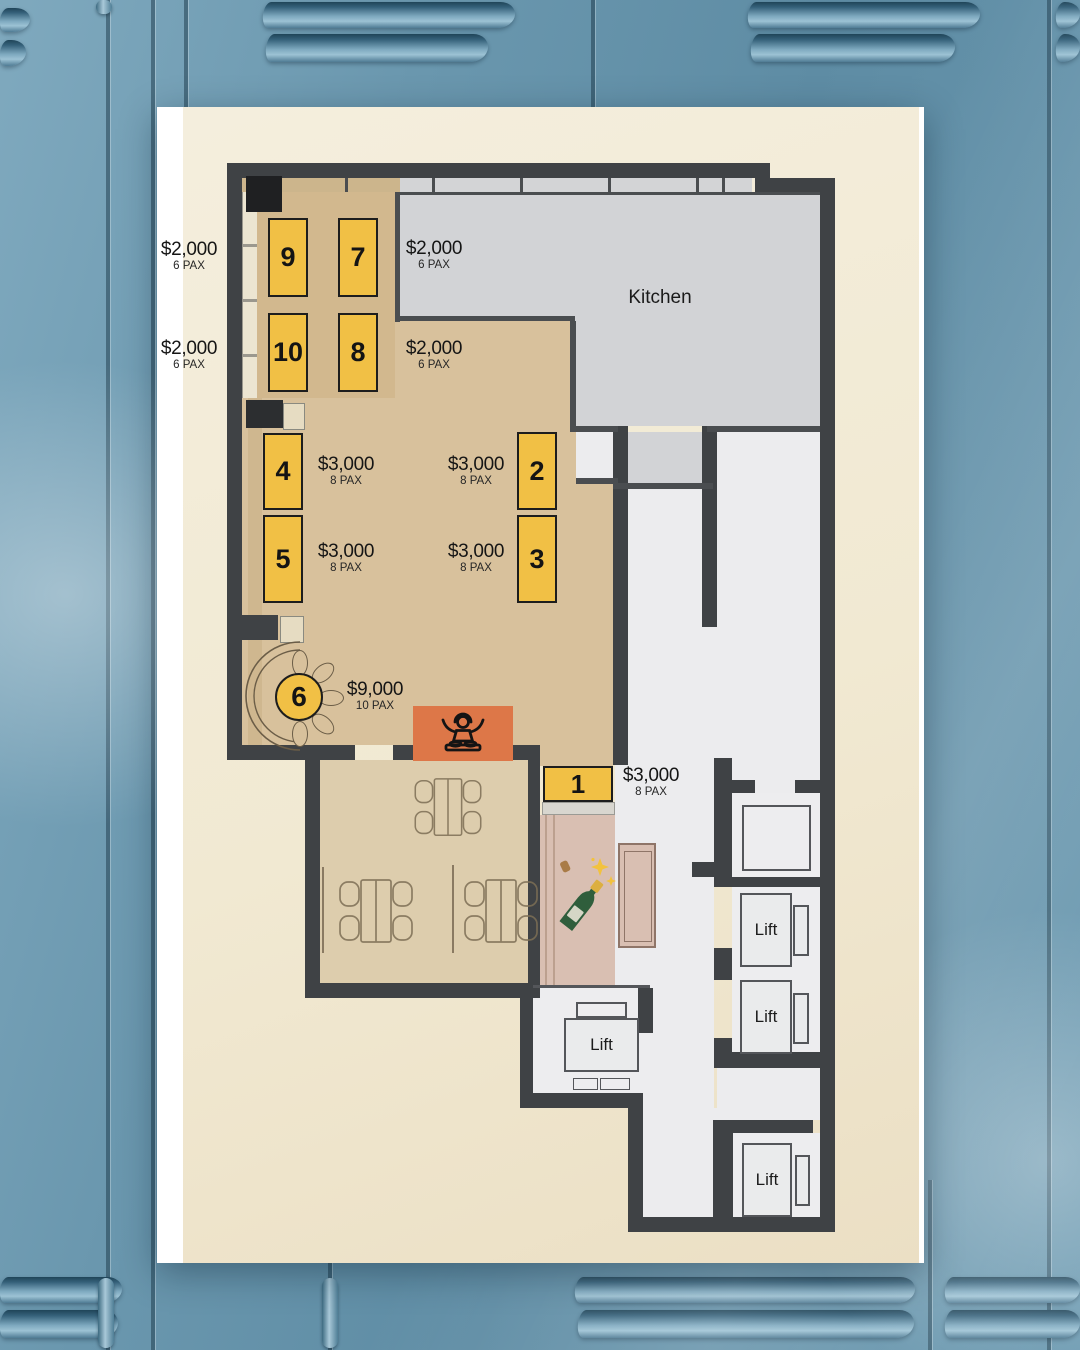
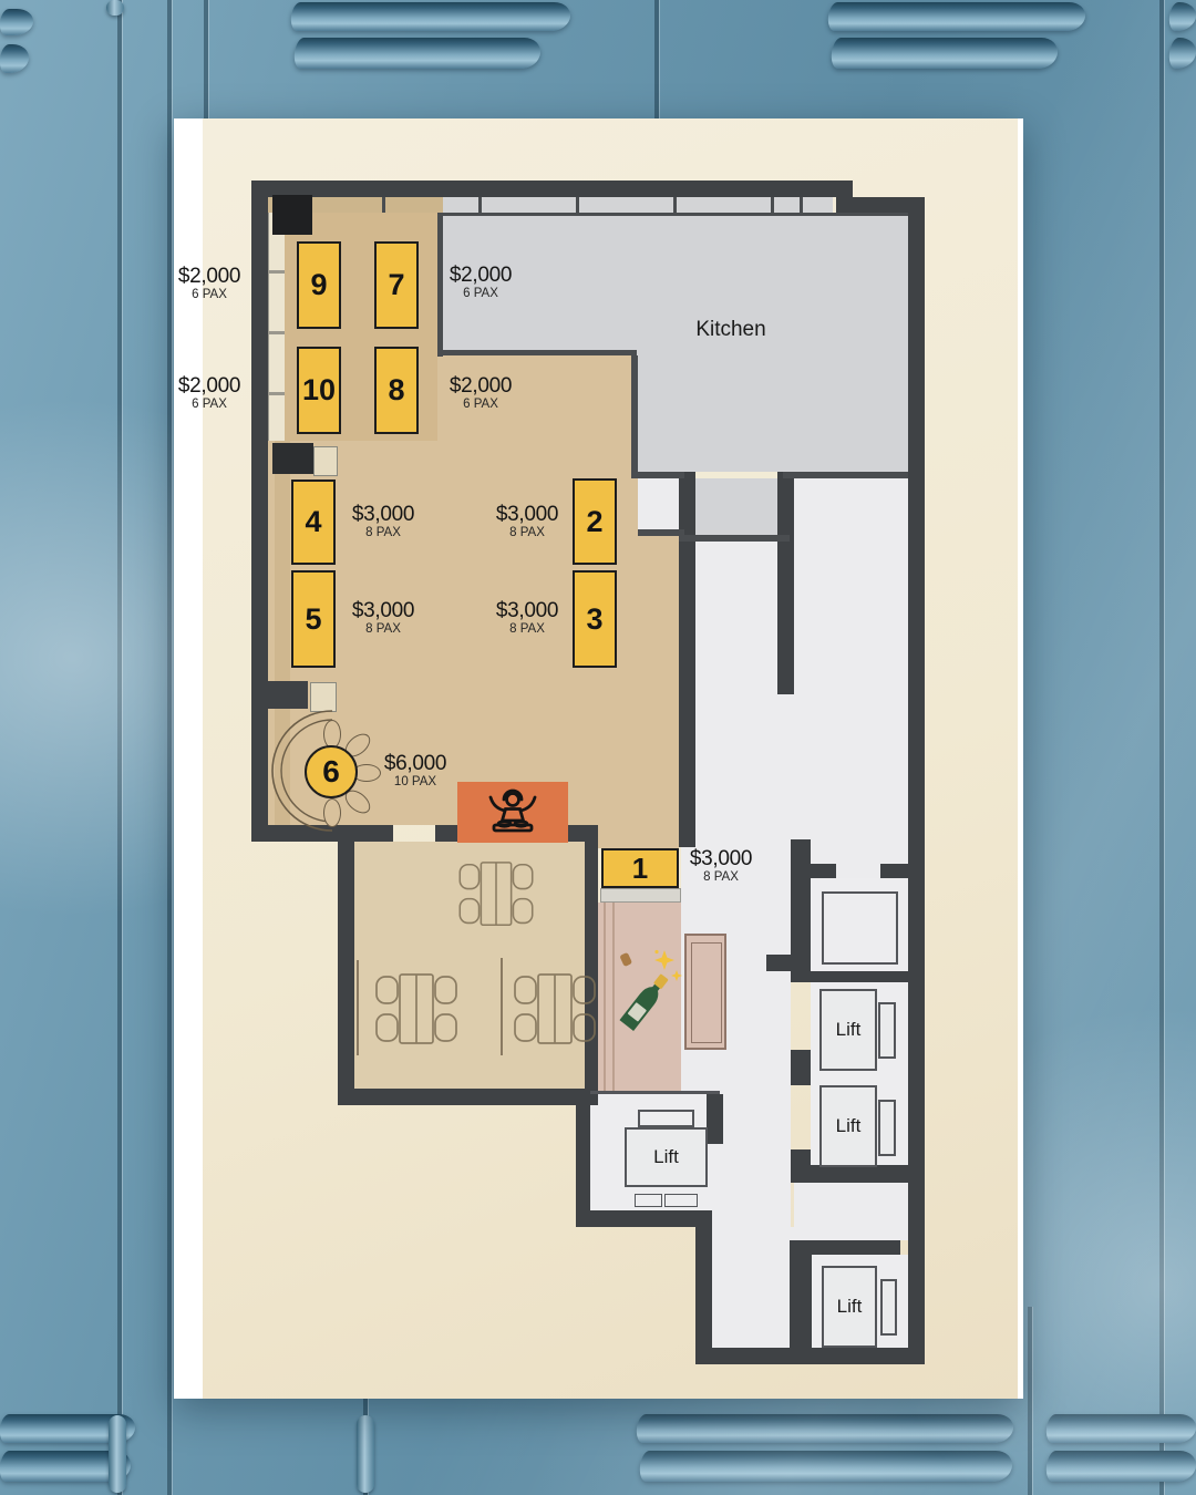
  Lift
  Lift
  Lift
  Lift
  9
  7
  10
  8
  4
  5
  2
  3
  6
  1
  $2,000
  6 PAX
  $2,000
  6 PAX
  $2,000
  6 PAX
  $2,000
  6 PAX
  $3,000
  8 PAX
  $3,000
  8 PAX
  $3,000
  8 PAX
  $3,000
  8 PAX
- $9,000
+ $6,000
  10 PAX
  $3,000
  8 PAX
  Kitchen
